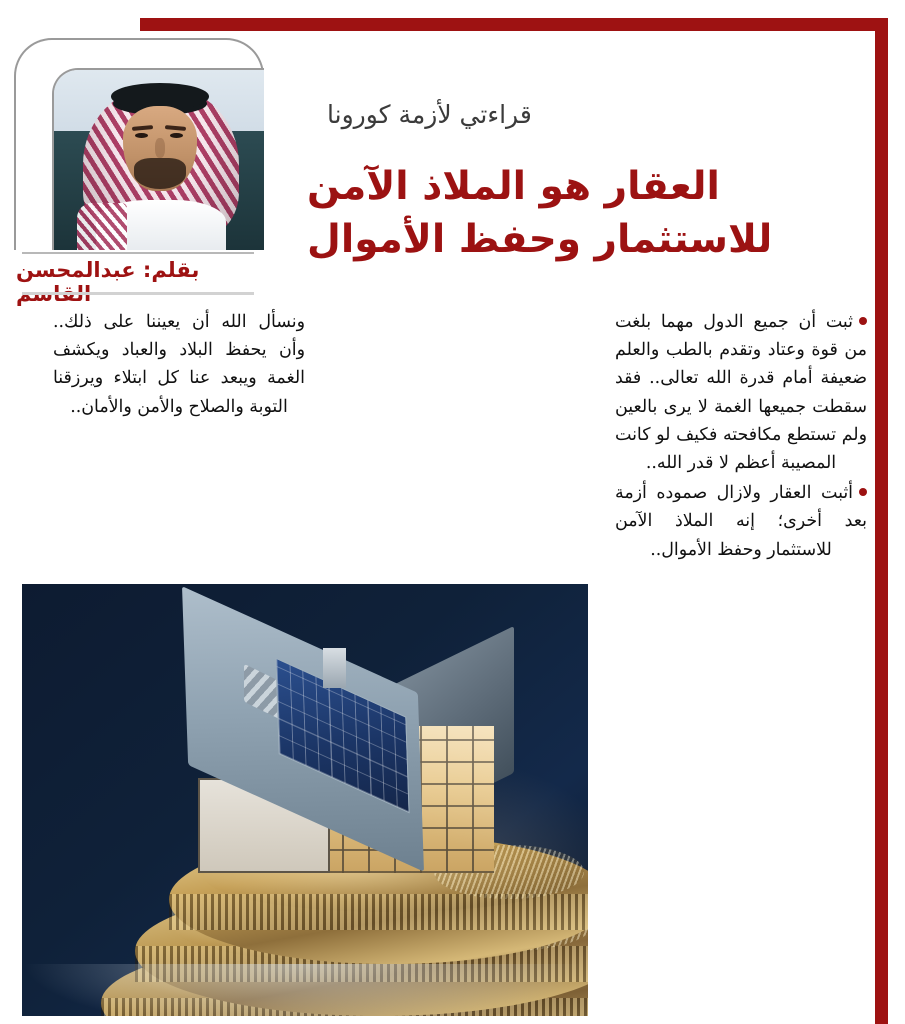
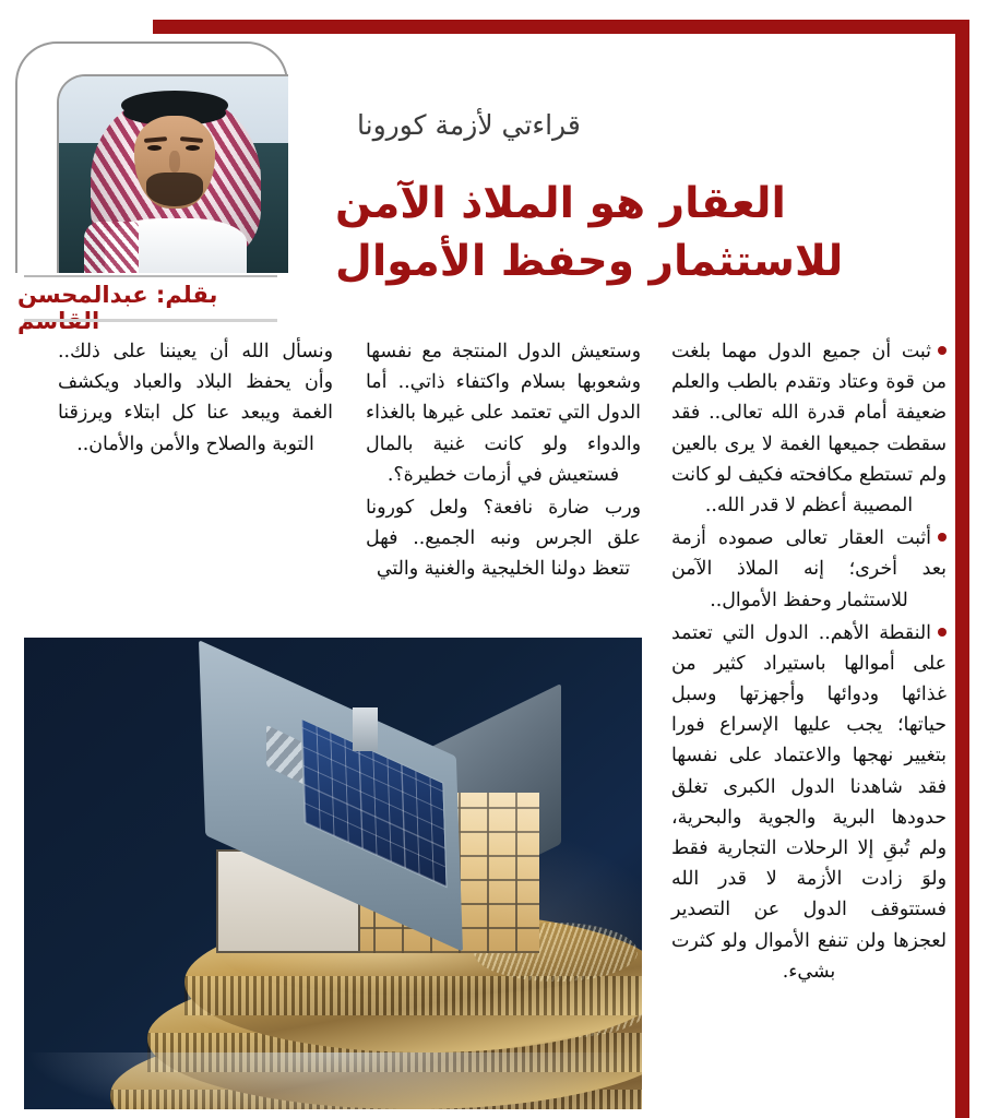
  بقلم: عبدالمحسن
  قراءتي لأزمة كورونا
  العقار هو الملاذ الآمن
  للاستثمار وحفظ الأموال
  ثبت أن جميع الدول مهما بلغت من قوة وعتاد وتقدم بالطب والعلم ضعيفة أمام قدرة الله تعالى.. فقد سقطت جميعها الغمة لا يرى بالعين ولم تستطع مكافحته فكيف لو كانت المصيبة أعظم لا قدر الله..
- أثبت العقار ولازال صموده أزمة بعد أخرى؛ إنه الملاذ الآمن للاستثمار وحفظ الأموال..
+ أثبت العقار تعالى صموده أزمة بعد أخرى؛ إنه الملاذ الآمن للاستثمار وحفظ الأموال..
+ النقطة الأهم.. الدول التي تعتمد على أموالها باستيراد كثير من غذائها ودوائها وأجهزتها وسبل حياتها؛ يجب عليها الإسراع فورا بتغيير نهجها والاعتماد على نفسها فقد شاهدنا الدول الكبرى تغلق حدودها البرية والجوية والبحرية، ولم تُبقِ إلا الرحلات التجارية فقط ولوَ زادت الأزمة لا قدر الله فستتوقف الدول عن التصدير لعجزها ولن تنفع الأموال ولو كثرت بشيء.
+ وستعيش الدول المنتجة مع نفسها وشعوبها بسلام واكتفاء ذاتي.. أما الدول التي تعتمد على غيرها بالغذاء والدواء ولو كانت غنية بالمال فستعيش في أزمات خطيرة؟.
+ ورب ضارة نافعة؟ ولعل كورونا علق الجرس ونبه الجميع.. فهل تتعظ دولنا الخليجية والغنية والتي
  ونسأل الله أن يعيننا على ذلك.. وأن يحفظ البلاد والعباد ويكشف الغمة ويبعد عنا كل ابتلاء ويرزقنا التوبة والصلاح والأمن والأمان..
